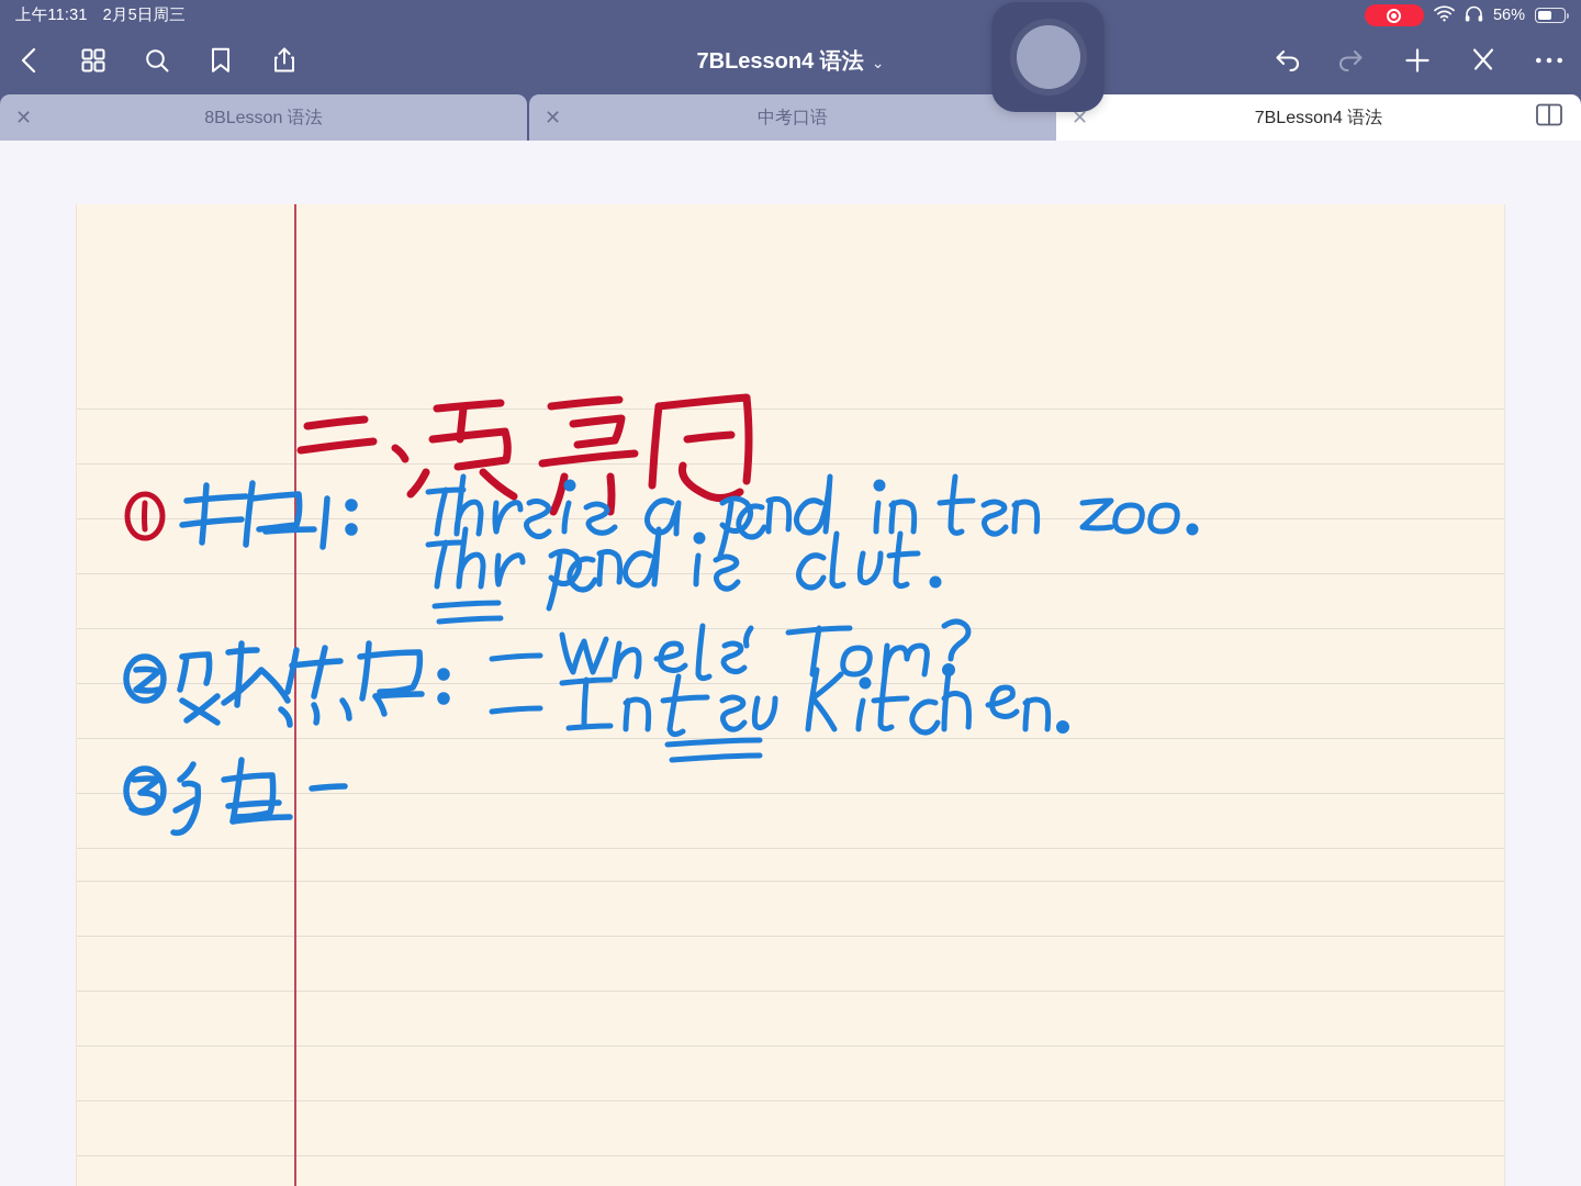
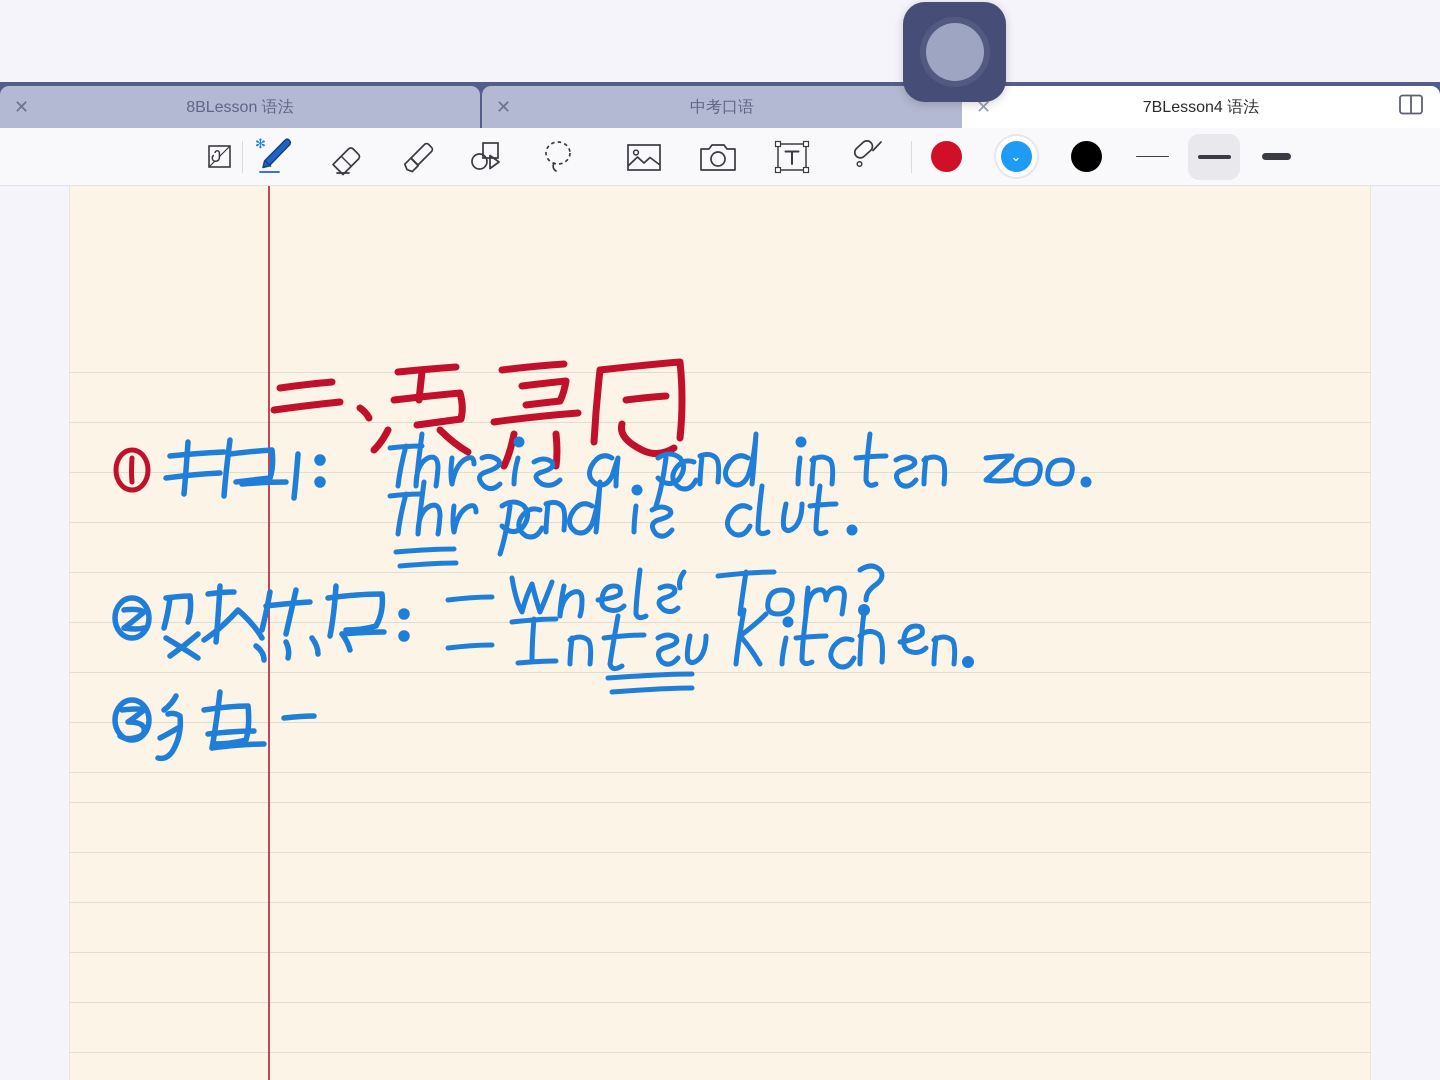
- 上午11:31
- 2月5日周三
- 56%
- 7BLesson4 语法 ⌄
  ✕
  8BLesson 语法
  ✕
  中考口语
  ✕
  7BLesson4 语法
+ ✻
+ ⌄
